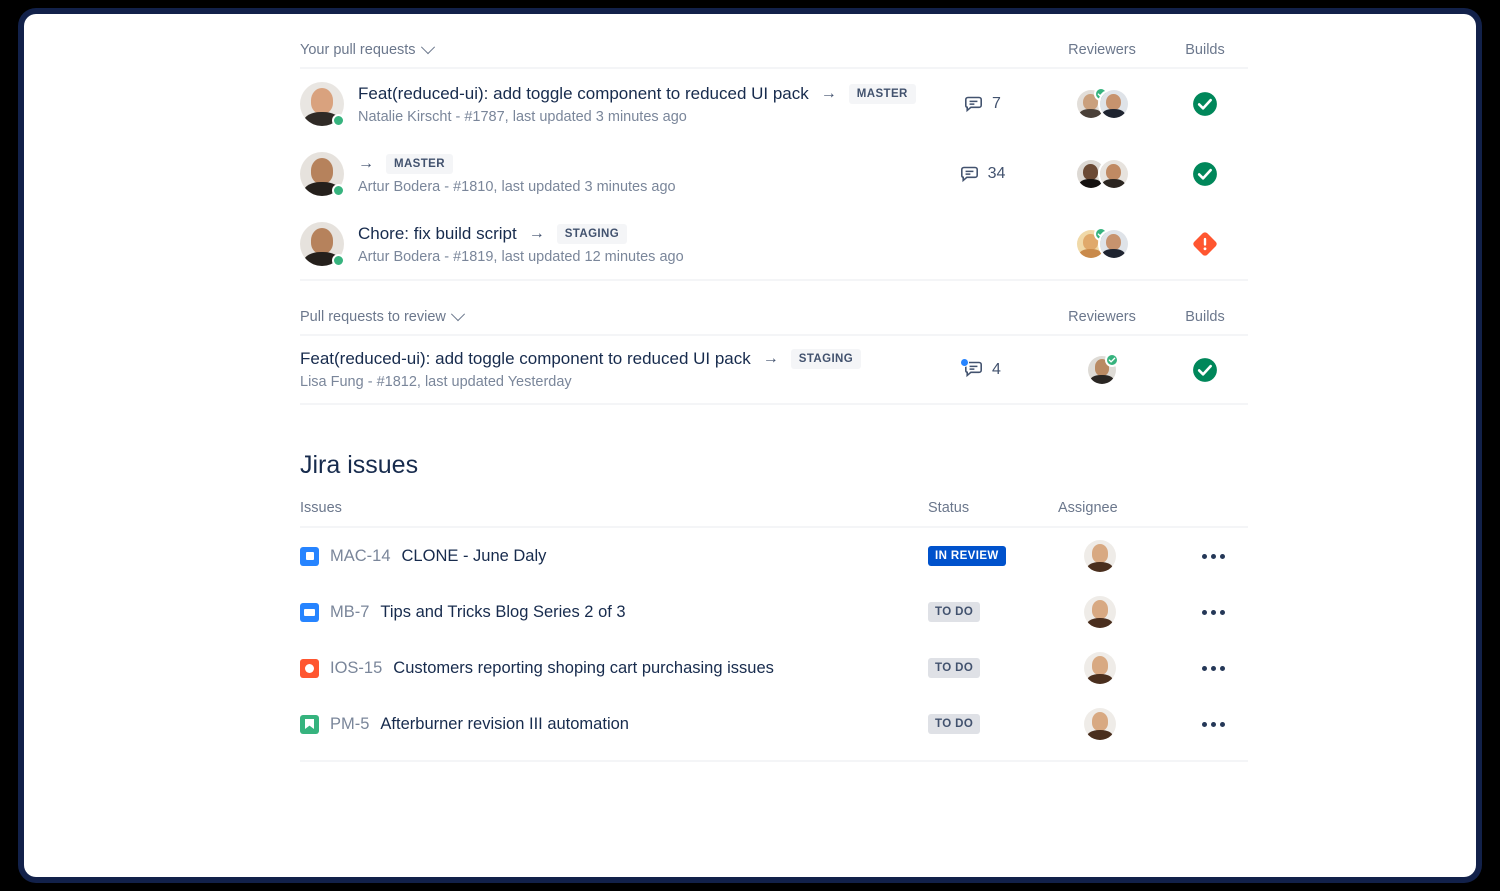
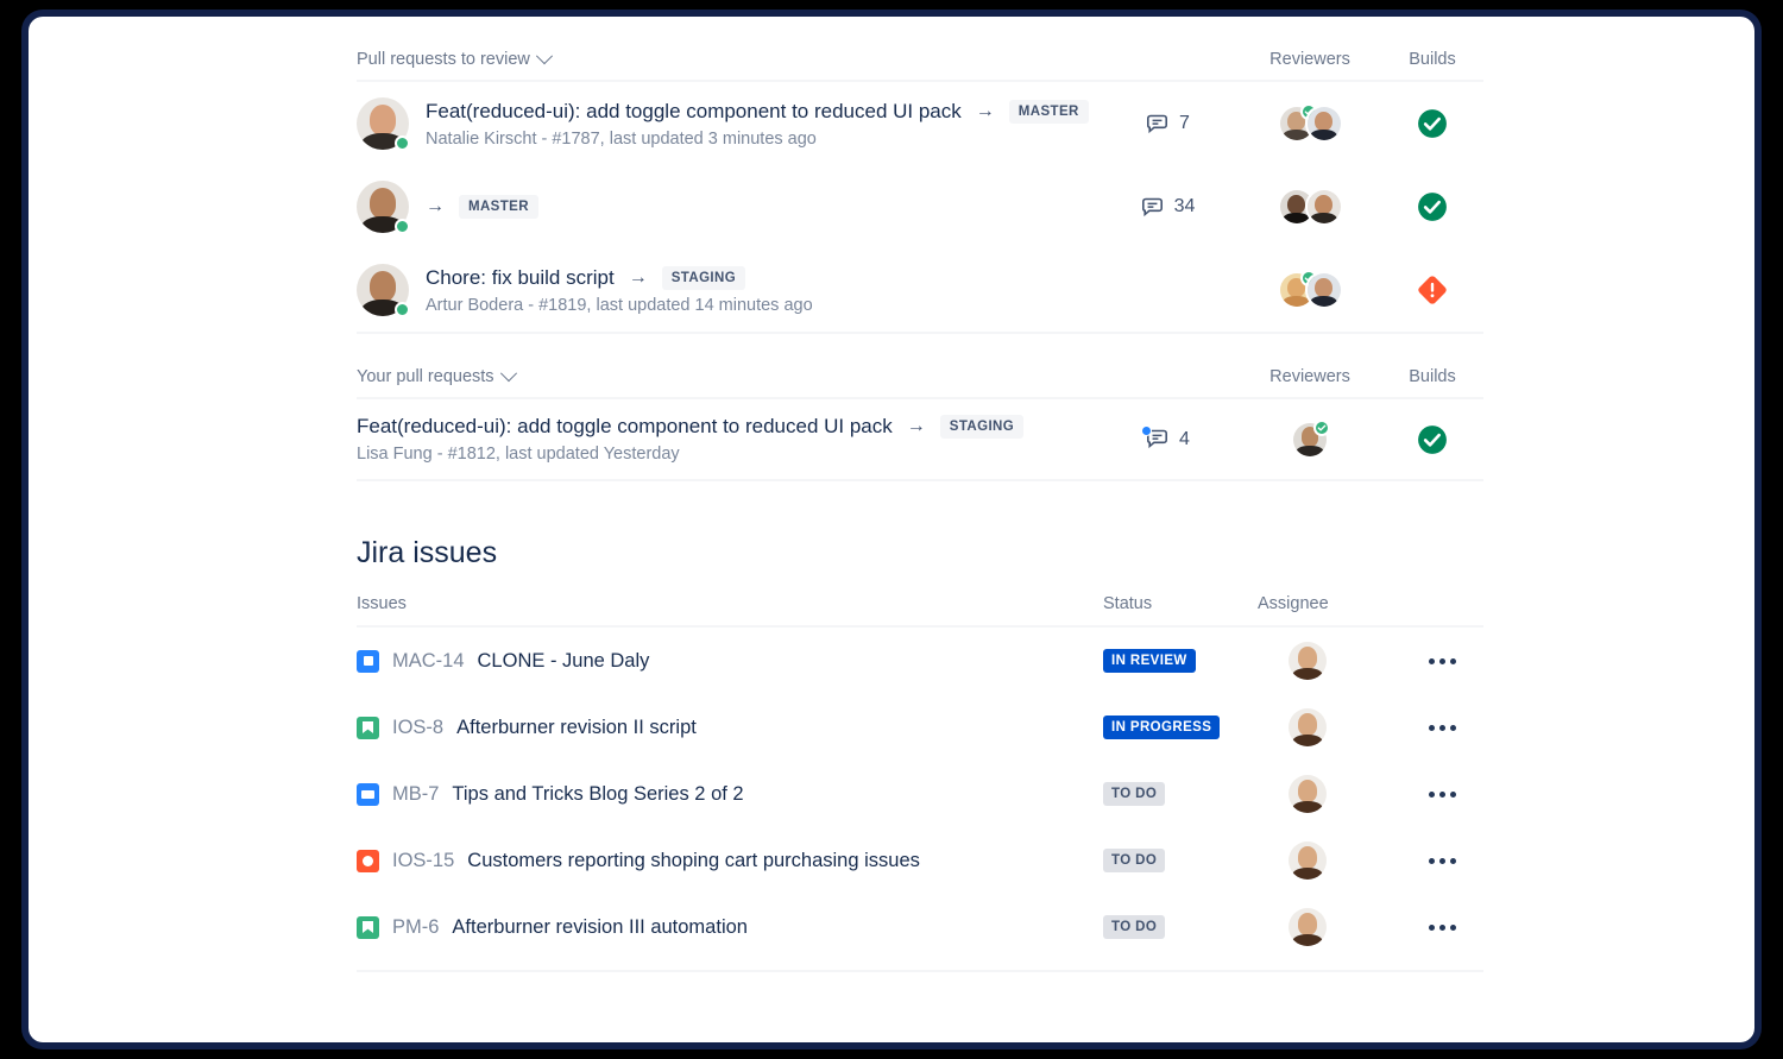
- Your pull requests
+ Pull requests to review
  Reviewers
  Builds
  Feat(reduced-ui): add toggle component to reduced UI pack
  →
  MASTER
  Natalie Kirscht - #1787, last updated 3 minutes ago
  7
  →
  MASTER
- Artur Bodera - #1810, last updated 3 minutes ago
  34
  Chore: fix build script
  →
  STAGING
- Artur Bodera - #1819, last updated 12 minutes ago
+ Artur Bodera - #1819, last updated 14 minutes ago
- Pull requests to review
+ Your pull requests
  Reviewers
  Builds
  Feat(reduced-ui): add toggle component to reduced UI pack
  →
  STAGING
  Lisa Fung - #1812, last updated Yesterday
  4
  Jira issues
  Issues
  Status
  Assignee
  MAC-14
  CLONE - June Daly
  IN REVIEW
+ IOS-8
+ Afterburner revision II script
+ IN PROGRESS
  MB-7
- Tips and Tricks Blog Series 2 of 3
+ Tips and Tricks Blog Series 2 of 2
  TO DO
  IOS-15
  Customers reporting shoping cart purchasing issues
  TO DO
- PM-5
+ PM-6
  Afterburner revision III automation
  TO DO
